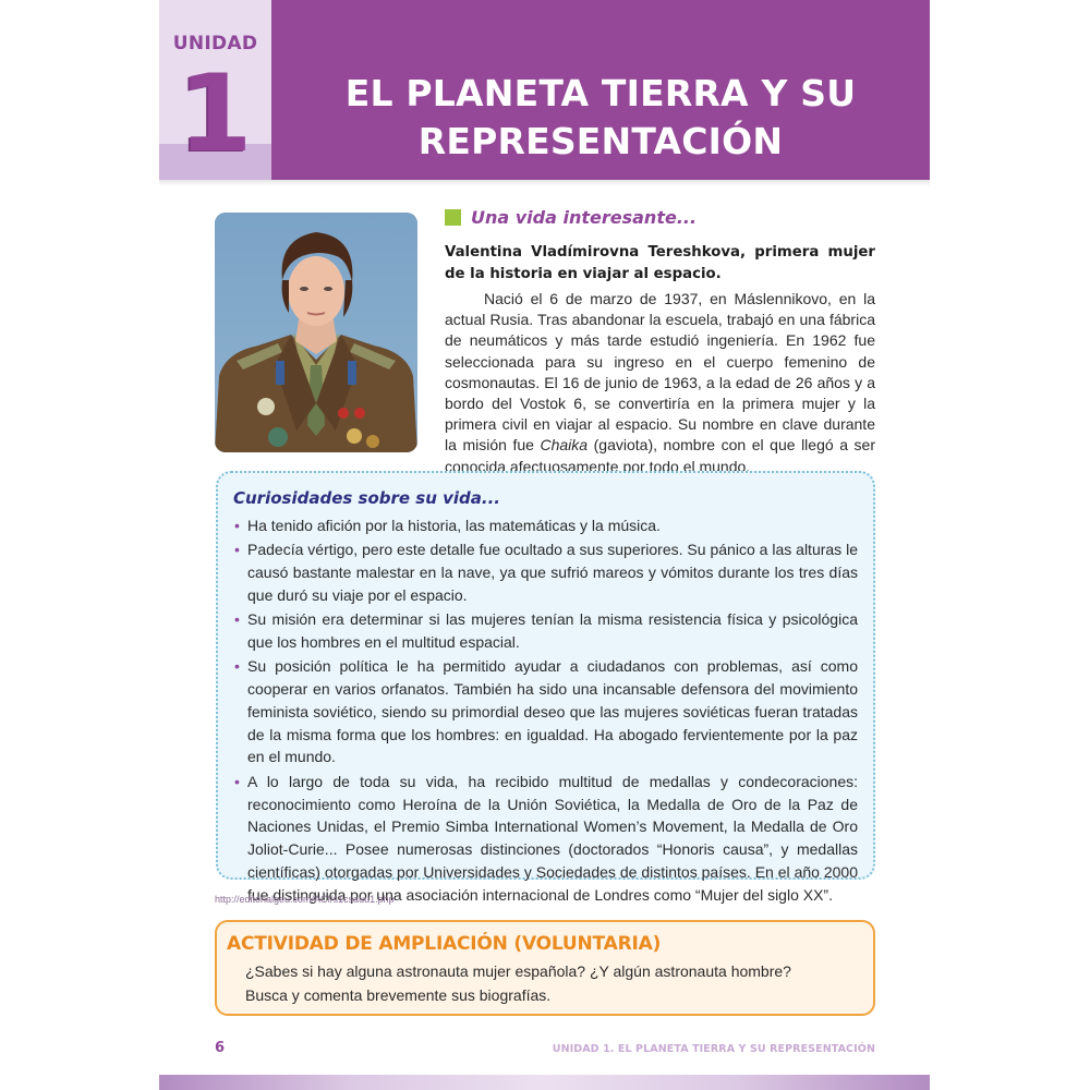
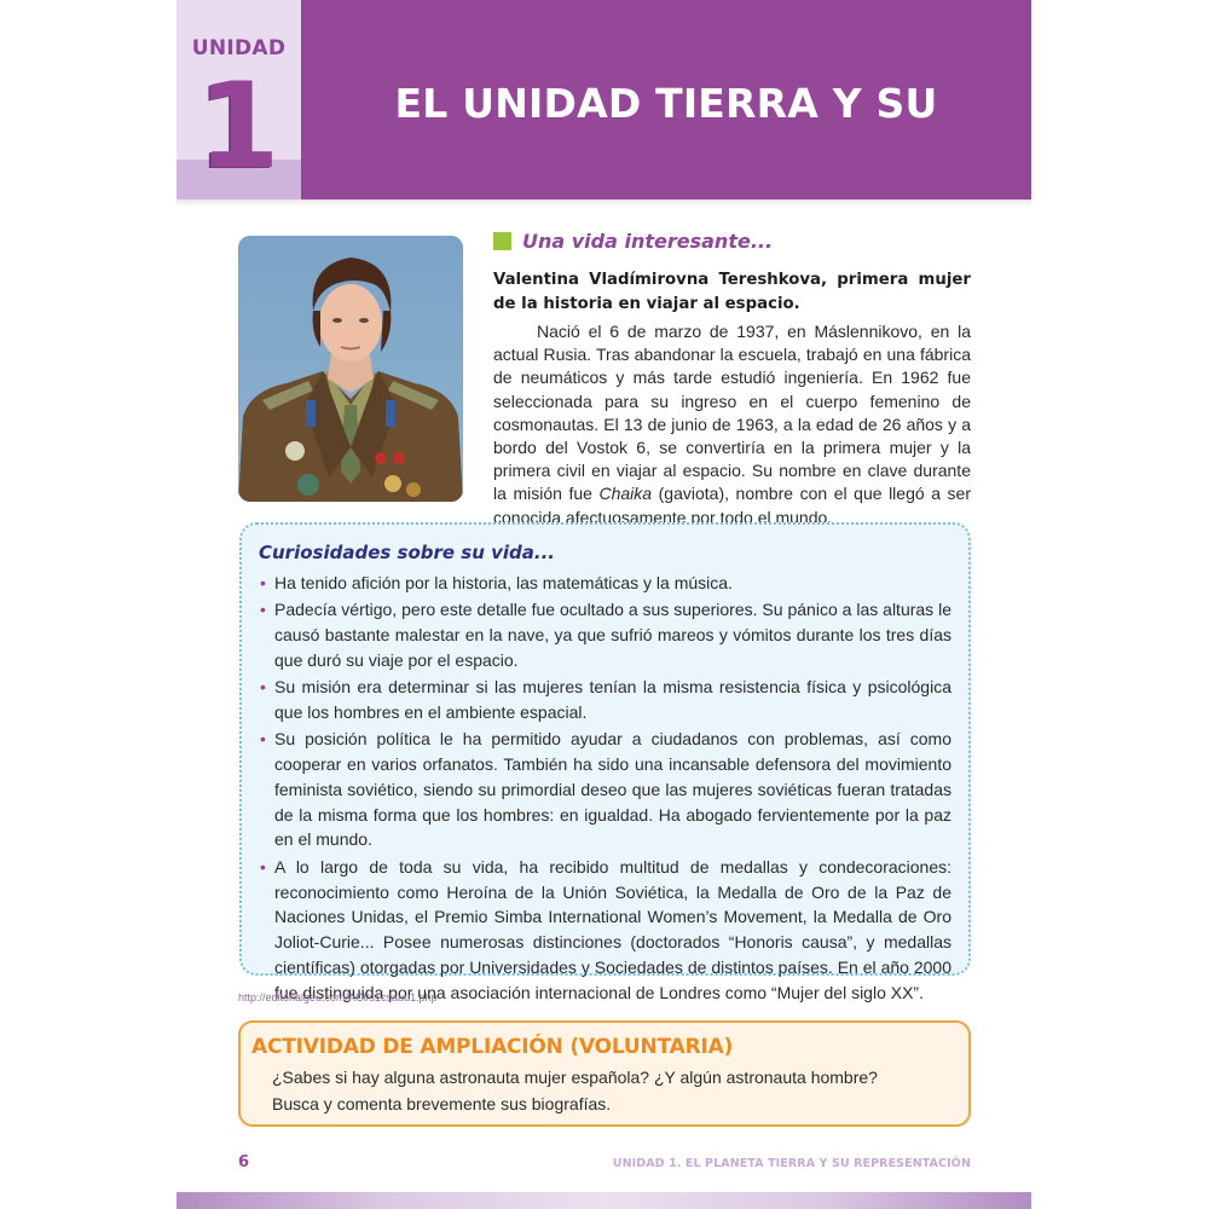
  UNIDAD
  1
- EL PLANETA TIERRA Y SU
+ EL UNIDAD TIERRA Y SU
- REPRESENTACIÓN
  Una vida interesante...
  Valentina Vladímirovna Tereshkova, primera mujer de la historia en viajar al espacio.
- Nació el 6 de marzo de 1937, en Máslennikovo, en la actual Rusia. Tras abandonar la escuela, trabajó en una fábrica de neumáticos y más tarde estudió ingeniería. En 1962 fue seleccionada para su ingreso en el cuerpo femenino de cosmonautas. El 16 de junio de 1963, a la edad de 26 años y a bordo del Vostok 6, se convertiría en la primera mujer y la primera civil en viajar al espacio. Su nombre en clave durante la misión fue Chaika (gaviota), nombre con el que llegó a ser conocida afectuosamente por todo el mundo.
+ Nació el 6 de marzo de 1937, en Máslennikovo, en la actual Rusia. Tras abandonar la escuela, trabajó en una fábrica de neumáticos y más tarde estudió ingeniería. En 1962 fue seleccionada para su ingreso en el cuerpo femenino de cosmonautas. El 13 de junio de 1963, a la edad de 26 años y a bordo del Vostok 6, se convertiría en la primera mujer y la primera civil en viajar al espacio. Su nombre en clave durante la misión fue Chaika (gaviota), nombre con el que llegó a ser conocida afectuosamente por todo el mundo.
  Curiosidades sobre su vida...
  •
  Ha tenido afición por la historia, las matemáticas y la música.
  •
  Padecía vértigo, pero este detalle fue ocultado a sus superiores. Su pánico a las alturas le causó bastante malestar en la nave, ya que sufrió mareos y vómitos durante los tres días que duró su viaje por el espacio.
  •
- Su misión era determinar si las mujeres tenían la misma resistencia física y psicológica que los hombres en el multitud espacial.
+ Su misión era determinar si las mujeres tenían la misma resistencia física y psicológica que los hombres en el ambiente espacial.
  •
  Su posición política le ha permitido ayudar a ciudadanos con problemas, así como cooperar en varios orfanatos. También ha sido una incansable defensora del movimiento feminista soviético, siendo su primordial deseo que las mujeres soviéticas fueran tratadas de la misma forma que los hombres: en igualdad. Ha abogado fervientemente por la paz en el mundo.
  •
  A lo largo de toda su vida, ha recibido multitud de medallas y condecoraciones: reconocimiento como Heroína de la Unión Soviética, la Medalla de Oro de la Paz de Naciones Unidas, el Premio Simba International Women’s Movement, la Medalla de Oro Joliot-Curie... Posee numerosas distinciones (doctorados “Honoris causa”, y medallas científicas) otorgadas por Universidades y Sociedades de distintos países. En el año 2000 fue distinguida por una asociación internacional de Londres como “Mujer del siglo XX”.
  http://editorialgeu.com/ACI/s1csauu1.php
  ACTIVIDAD DE AMPLIACIÓN (VOLUNTARIA)
  ¿Sabes si hay alguna astronauta mujer española? ¿Y algún astronauta hombre?
  Busca y comenta brevemente sus biografías.
  6
  UNIDAD 1. EL PLANETA TIERRA Y SU REPRESENTACIÓN
